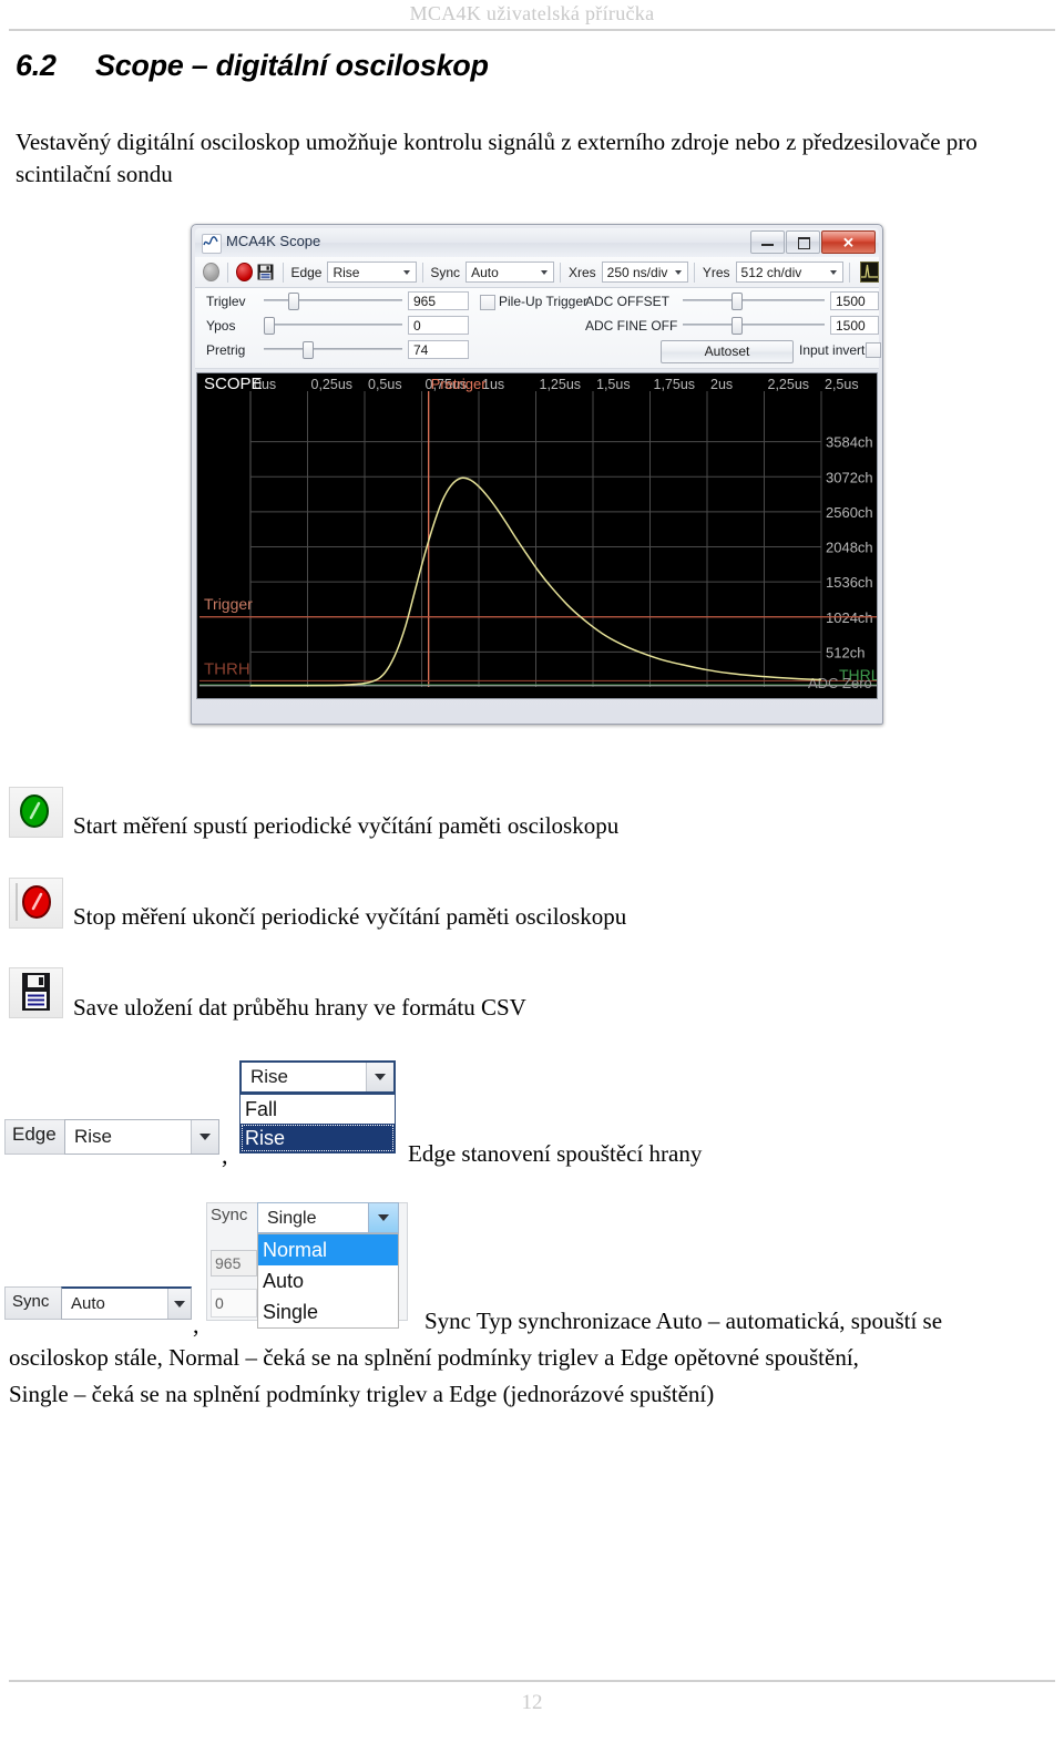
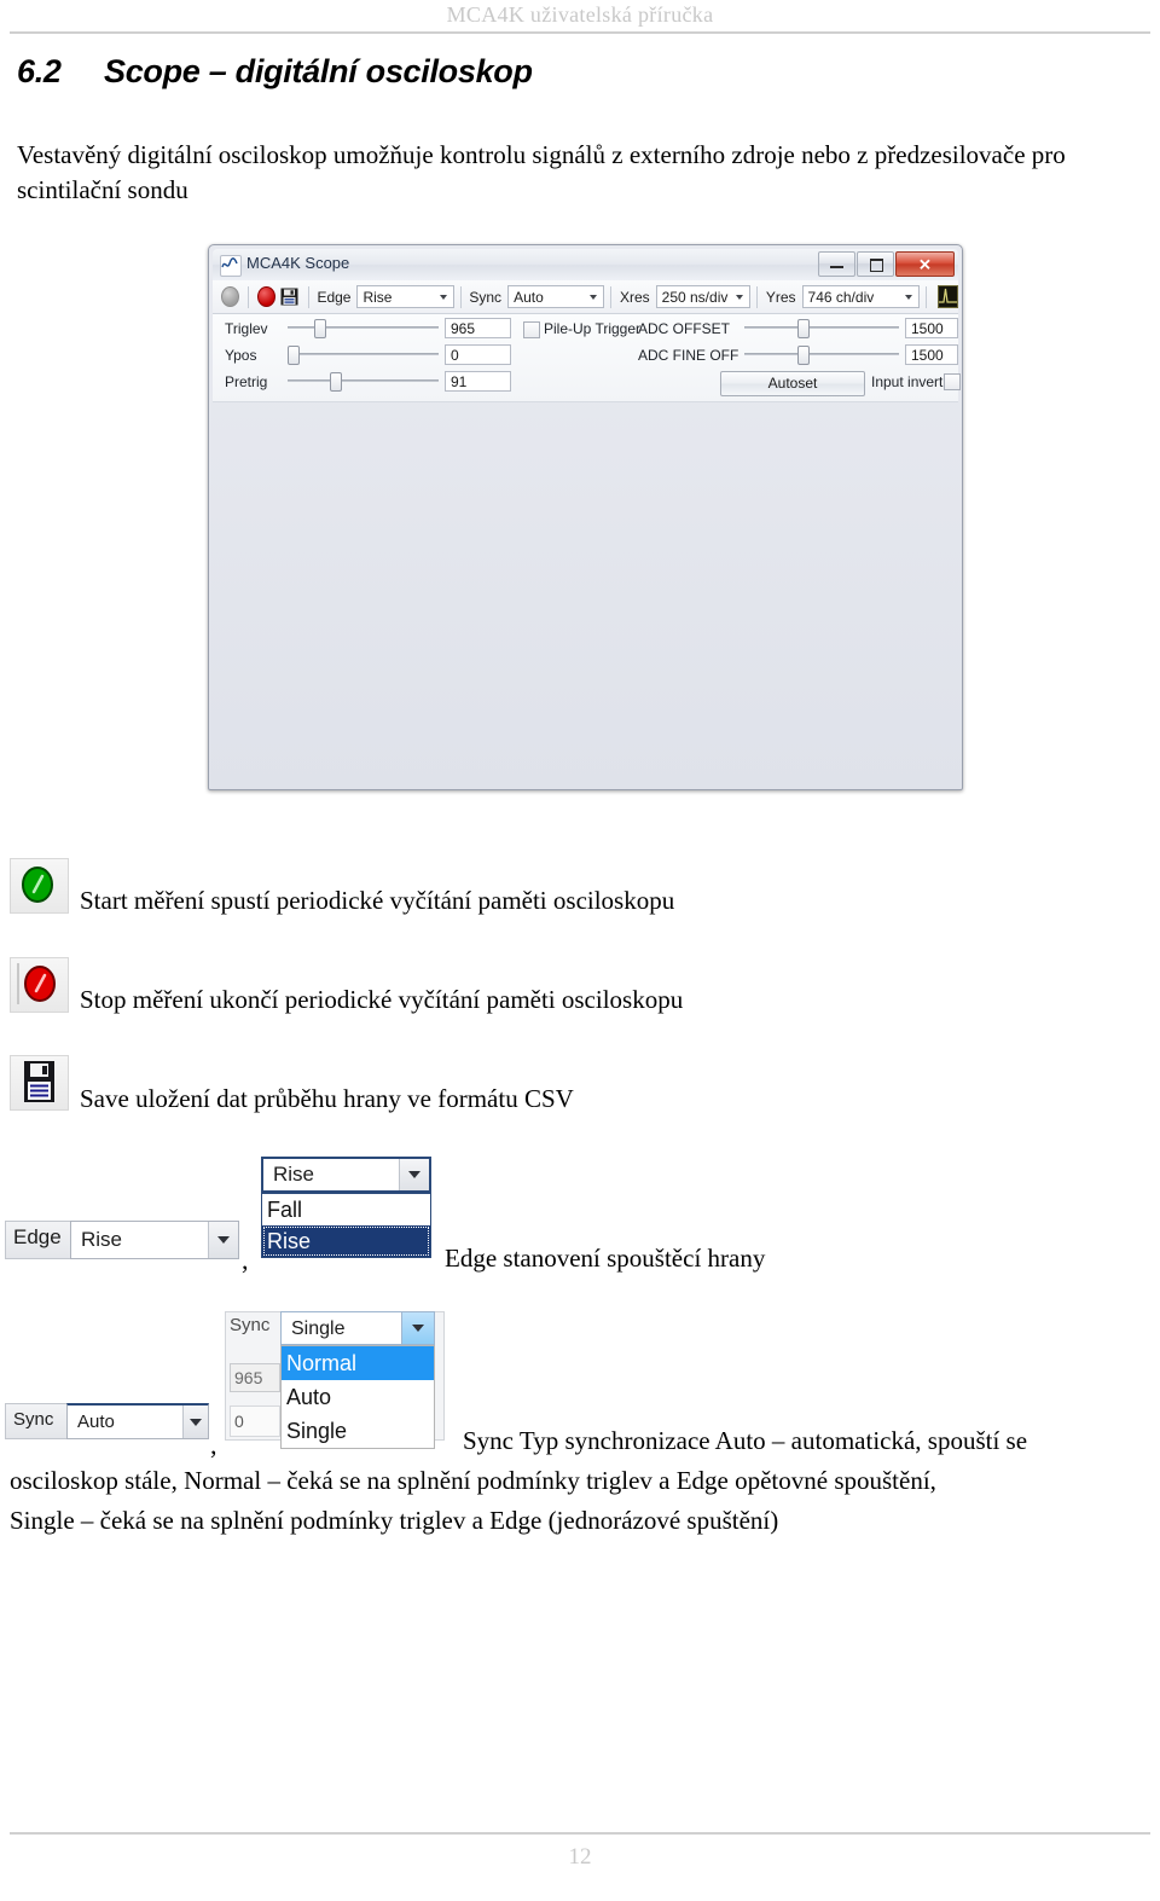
  MCA4K uživatelská příručka
  6.2 Scope – digitální osciloskop
  Vestavěný digitální osciloskop umožňuje kontrolu signálů z externího zdroje nebo z předzesilovače pro scintilační sondu
  MCA4K Scope
  ✕
  Edge
  Rise
  Sync
  Auto
  Xres
  250 ns/div
  Yres
- 512 ch/div
+ 746 ch/div
  Triglev
  965
  Pile-Up Trigger
  Ypos
  0
  Pretrig
- 74
+ 91
  ADC OFFSET
  1500
  ADC FINE OFF
  1500
  Autoset
  Input invert
- 0us
- 0,25us
- 0,5us
- 0,75us
- 1us
- 1,25us
- 1,5us
- 1,75us
- 2us
- 2,25us
- 2,5us
- 3584ch
- 3072ch
- 2560ch
- 2048ch
- 1536ch
- 512ch
- SCOPE
- Pretriger
- Trigger
- THRH
- THRL
- ADC Zero
  Start měření spustí periodické vyčítání paměti osciloskopu
  Stop měření ukončí periodické vyčítání paměti osciloskopu
  Save uložení dat průběhu hrany ve formátu CSV
  Edge
  Rise
  ,
  Rise
  Fall
  Rise
  Edge stanovení spouštěcí hrany
  Sync
  Auto
  ,
  Sync
  965
  0
  Single
  Normal
  Auto
  Single
  Sync Typ synchronizace Auto – automatická, spouští se
  osciloskop stále, Normal – čeká se na splnění podmínky triglev a Edge opětovné spouštění,
  Single – čeká se na splnění podmínky triglev a Edge (jednorázové spuštění)
  12
